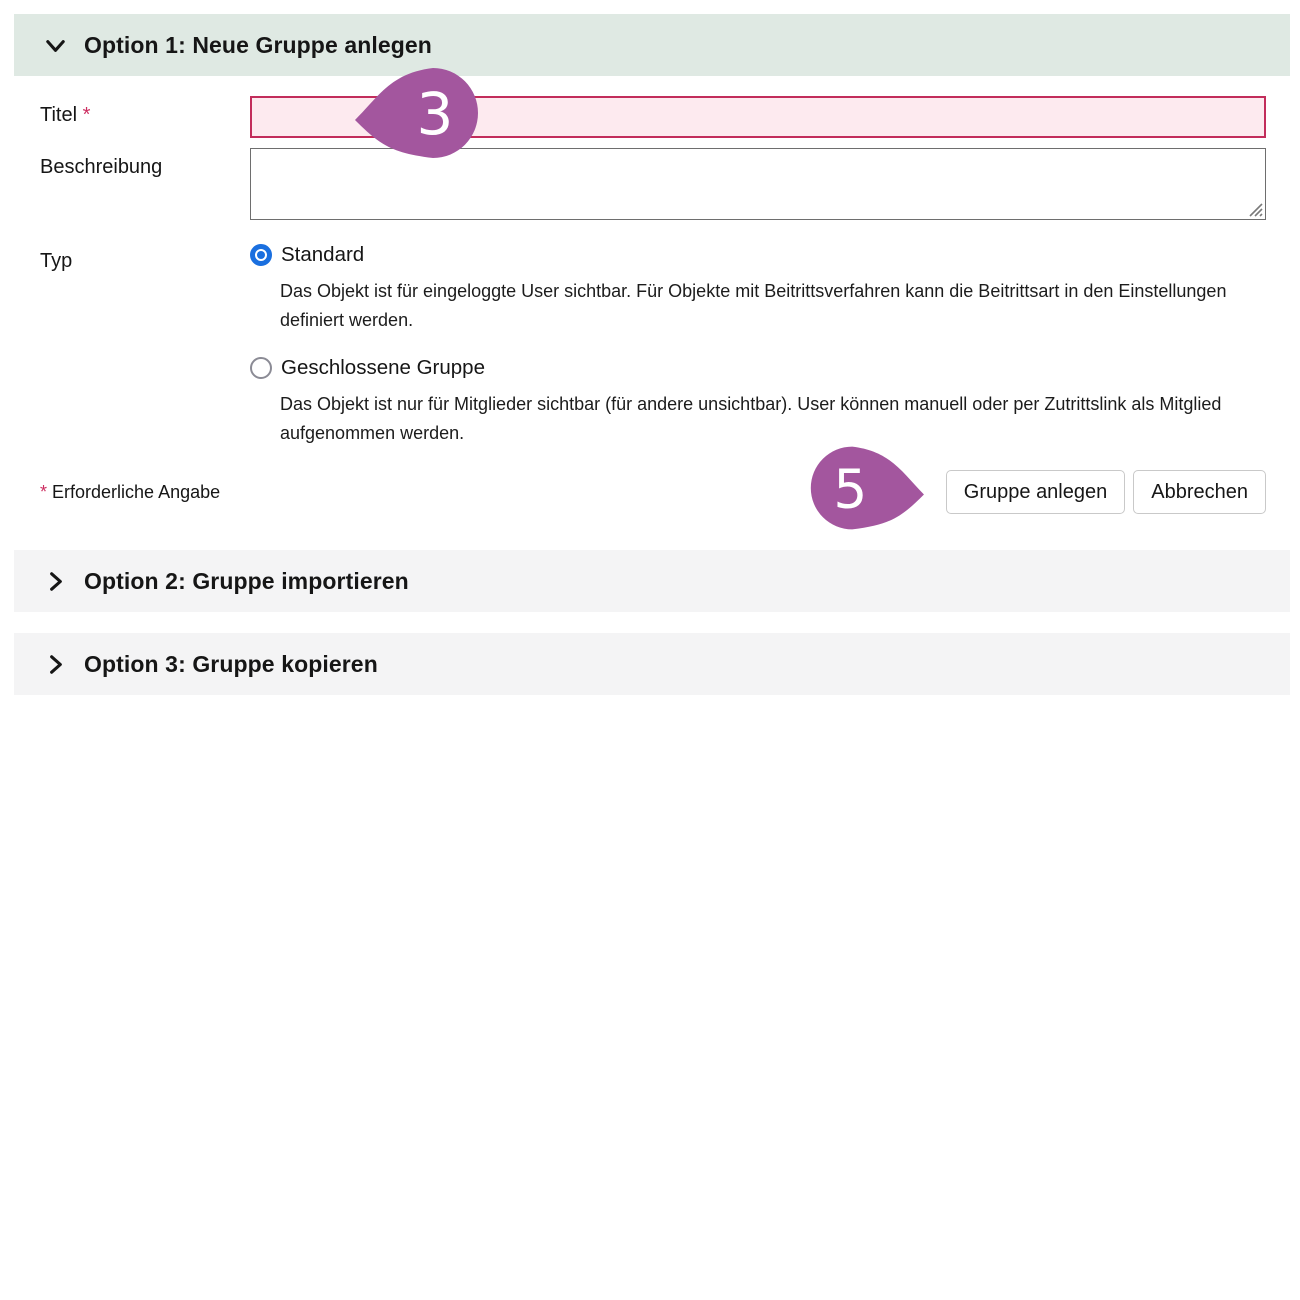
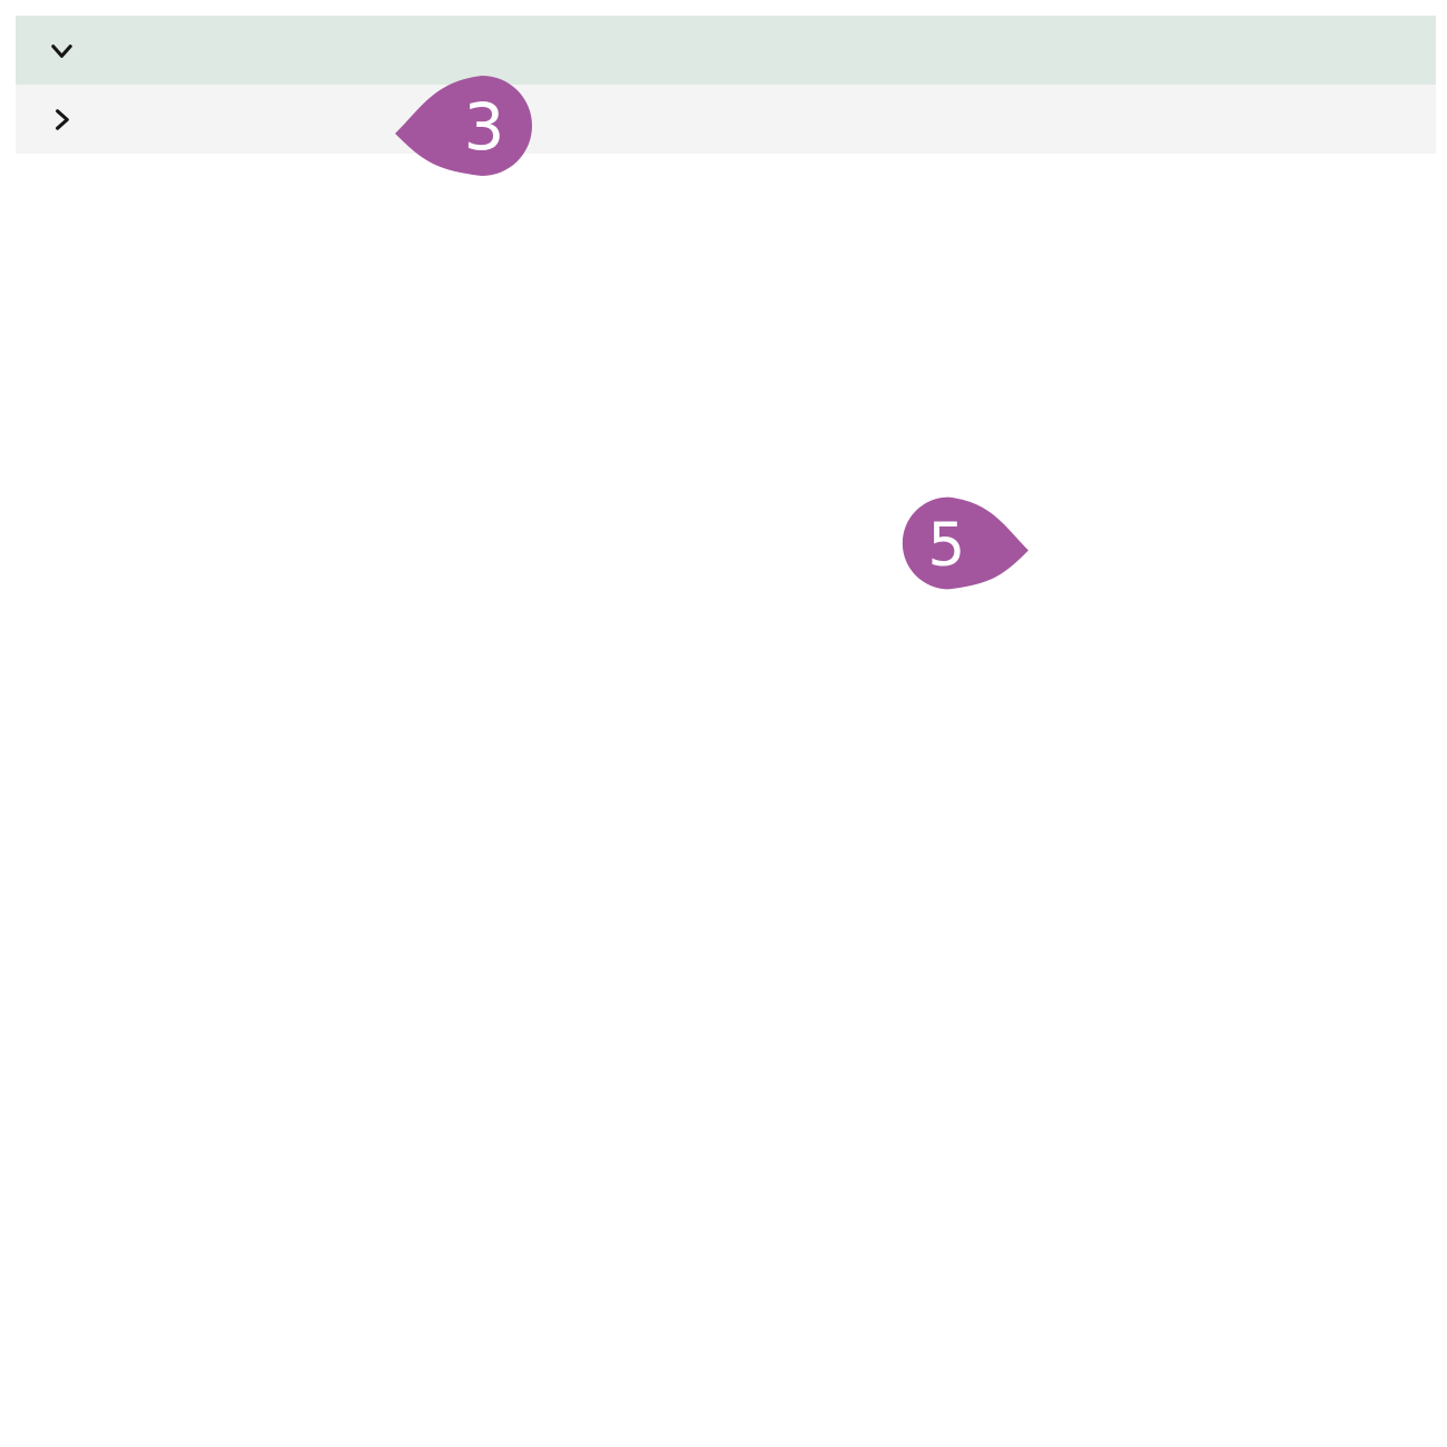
- Option 1: Neue Gruppe anlegen
- Titel *
- Beschreibung
- Typ
- Standard
- Das Objekt ist für eingeloggte User sichtbar. Für Objekte mit Beitrittsverfahren kann die Beitrittsart in den Ein­stellungen definiert werden.
- Geschlossene Gruppe
- Das Objekt ist nur für Mitglieder sichtbar (für andere unsichtbar). User können manuell oder per Zutrittslink als Mitglied aufgenommen werden.
- * Erforderliche Angabe
- Gruppe anlegen
- Abbrechen
- Option 2: Gruppe importieren
- Option 3: Gruppe kopieren
  3
  5
